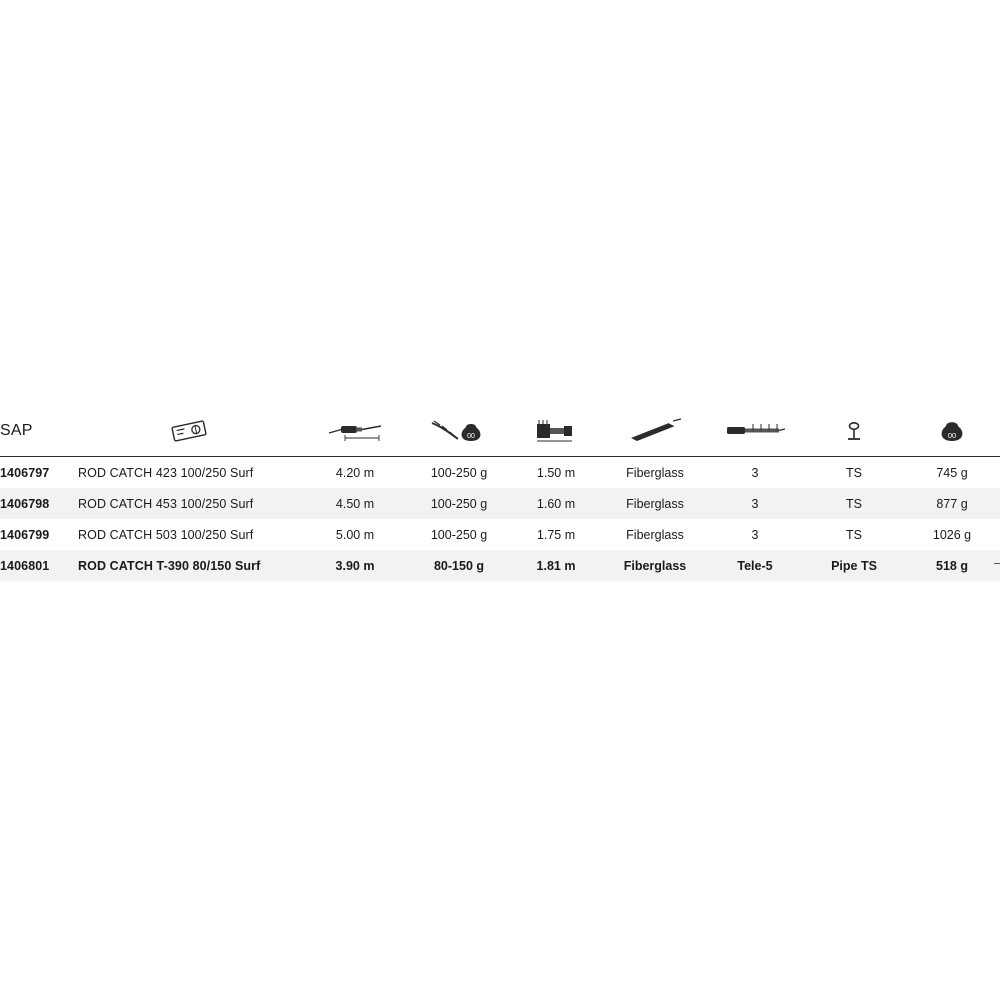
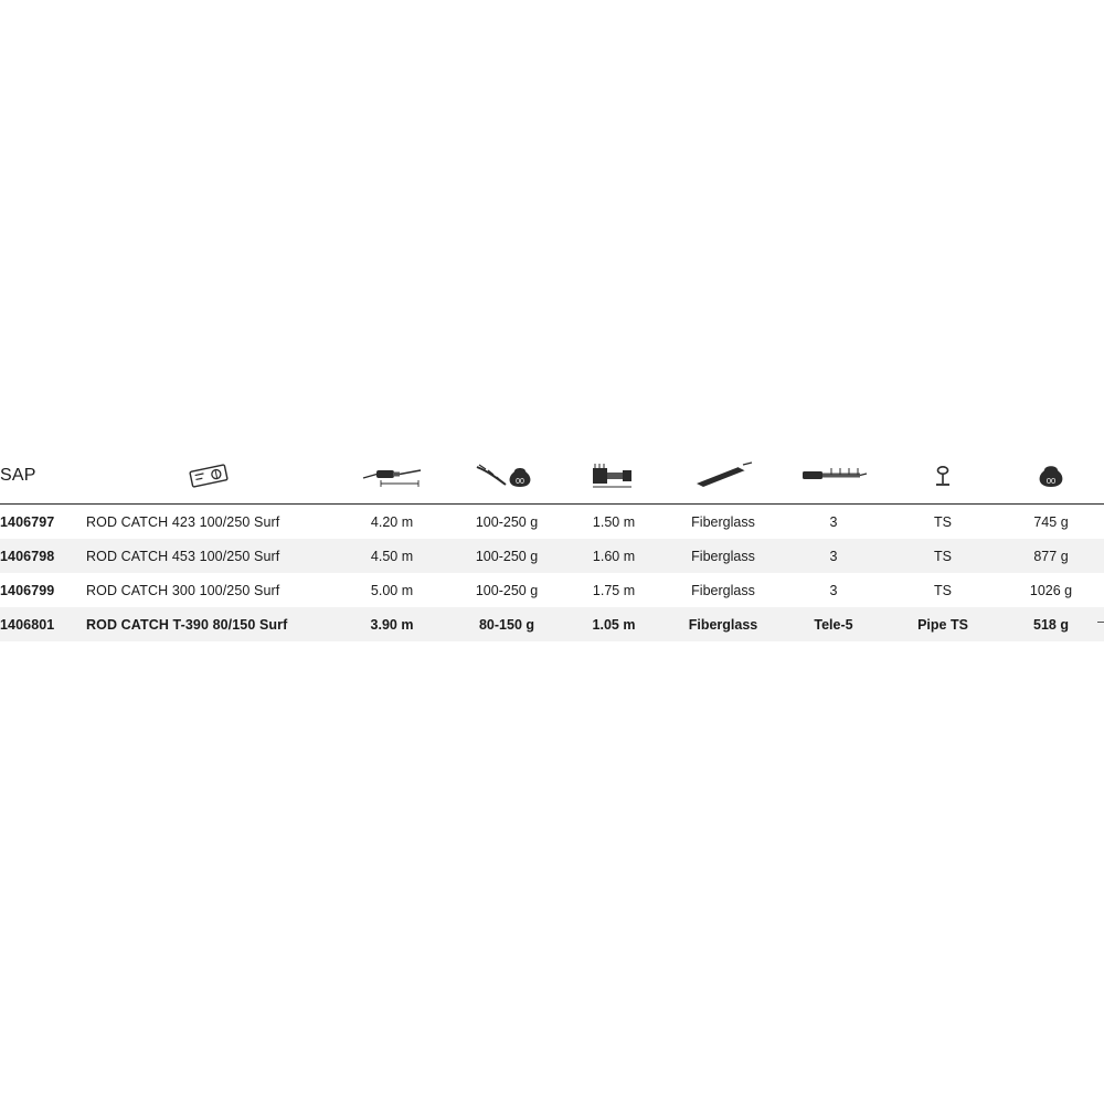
  SAP								00
  1406797	ROD CATCH 423 100/250 Surf	4.20 m	100-250 g	1.50 m	Fiberglass	3	TS	745 g
  1406798	ROD CATCH 453 100/250 Surf	4.50 m	100-250 g	1.60 m	Fiberglass	3	TS	877 g
- 1406799	ROD CATCH 503 100/250 Surf	5.00 m	100-250 g	1.75 m	Fiberglass	3	TS	1026 g
+ 1406799	ROD CATCH 300 100/250 Surf	5.00 m	100-250 g	1.75 m	Fiberglass	3	TS	1026 g
- 1406801	ROD CATCH T-390 80/150 Surf	3.90 m	80-150 g	1.81 m	Fiberglass	Tele-5	Pipe TS	518 g
+ 1406801	ROD CATCH T-390 80/150 Surf	3.90 m	80-150 g	1.05 m	Fiberglass	Tele-5	Pipe TS	518 g
